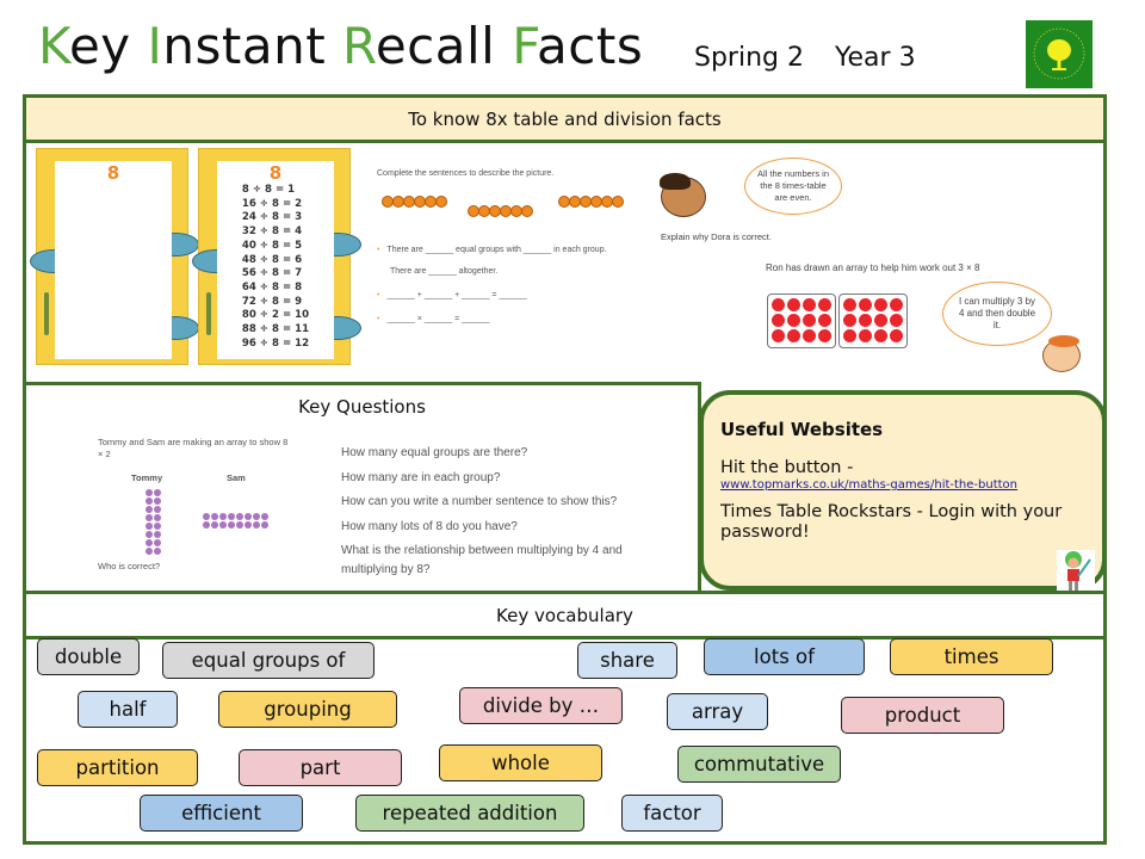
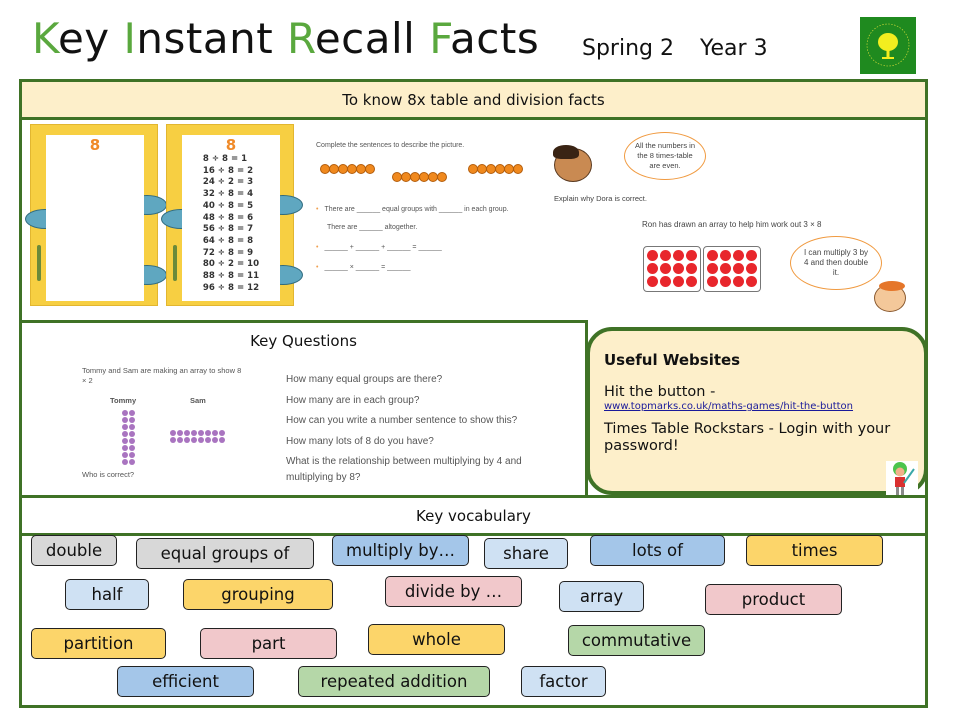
  Key Instant Recall Facts
  Spring 2 Year 3
  To know 8x table and division facts
  8
  8
  8 ÷ 8 = 1
  16 ÷ 8 = 2
- 24 ÷ 8 = 3
+ 24 ÷ 2 = 3
  32 ÷ 8 = 4
  40 ÷ 8 = 5
  48 ÷ 8 = 6
  56 ÷ 8 = 7
  64 ÷ 8 = 8
  72 ÷ 8 = 9
  80 ÷ 2 = 10
  88 ÷ 8 = 11
  96 ÷ 8 = 12
  All the numbers in the 8 times-table are even.
  Explain why Dora is correct.
  Ron has drawn an array to help him work out 3 × 8
  I can multiply 3 by 4 and then double it.
  Key Questions
  Tommy and Sam are making an array to show 8 × 2
  Tommy
  Sam
  Who is correct?
  How many equal groups are there?
  How many are in each group?
  How can you write a number sentence to show this?
  How many lots of 8 do you have?
  What is the relationship between multiplying by 4 and
  multiplying by 8?
  Useful Websites
  Hit the button -
  www.topmarks.co.uk/maths-games/hit-the-button
  Times Table Rockstars - Login with your
  password!
  Key vocabulary
  double
  equal groups of
+ multiply by…
  share
  lots of
  times
  half
  grouping
  divide by …
  array
  product
  partition
  part
  whole
  commutative
  efficient
  repeated addition
  factor
